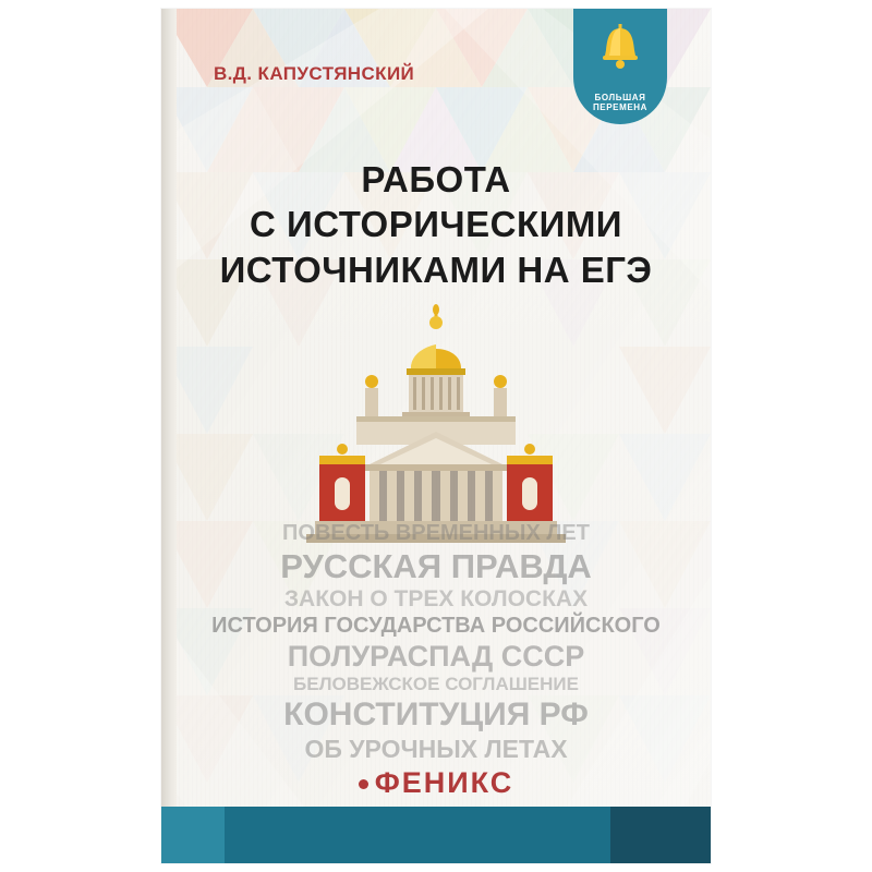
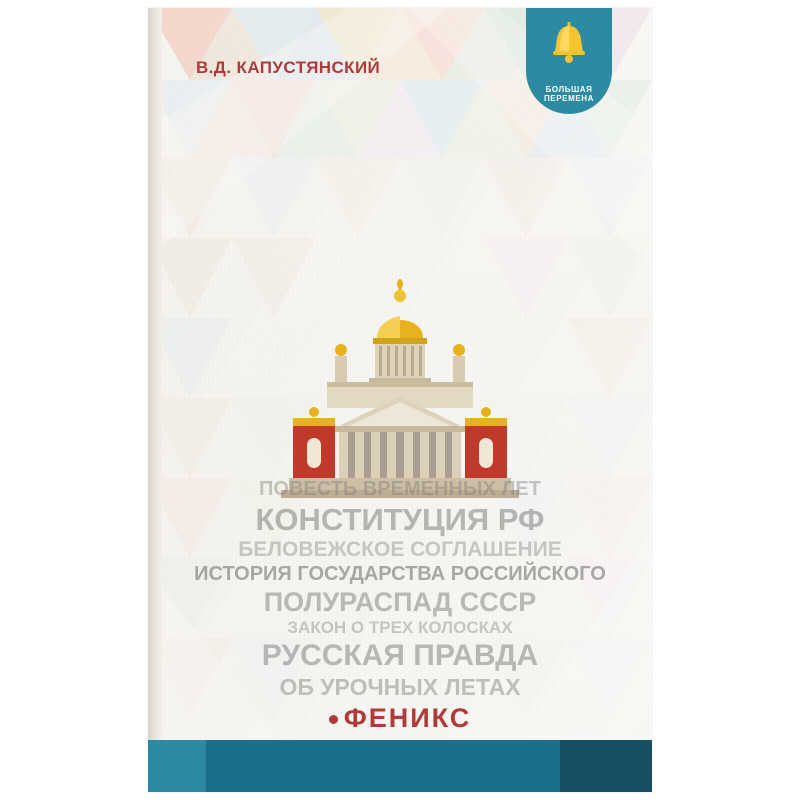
  В.Д. КАПУСТЯНСКИЙ
  БОЛЬШАЯ ПЕРЕМЕНА
- РАБОТА
- С ИСТОРИЧЕСКИМИ
- ИСТОЧНИКАМИ НА ЕГЭ
  ПОВЕСТЬ ВРЕМЕННЫХ ЛЕТ
- РУССКАЯ ПРАВДА
+ КОНСТИТУЦИЯ РФ
- ЗАКОН О ТРЕХ КОЛОСКАХ
+ БЕЛОВЕЖСКОЕ СОГЛАШЕНИЕ
  ИСТОРИЯ ГОСУДАРСТВА РОССИЙСКОГО
  ПОЛУРАСПАД СССР
- БЕЛОВЕЖСКОЕ СОГЛАШЕНИЕ
+ ЗАКОН О ТРЕХ КОЛОСКАХ
- КОНСТИТУЦИЯ РФ
+ РУССКАЯ ПРАВДА
  ОБ УРОЧНЫХ ЛЕТАХ
  ФЕНИКС
